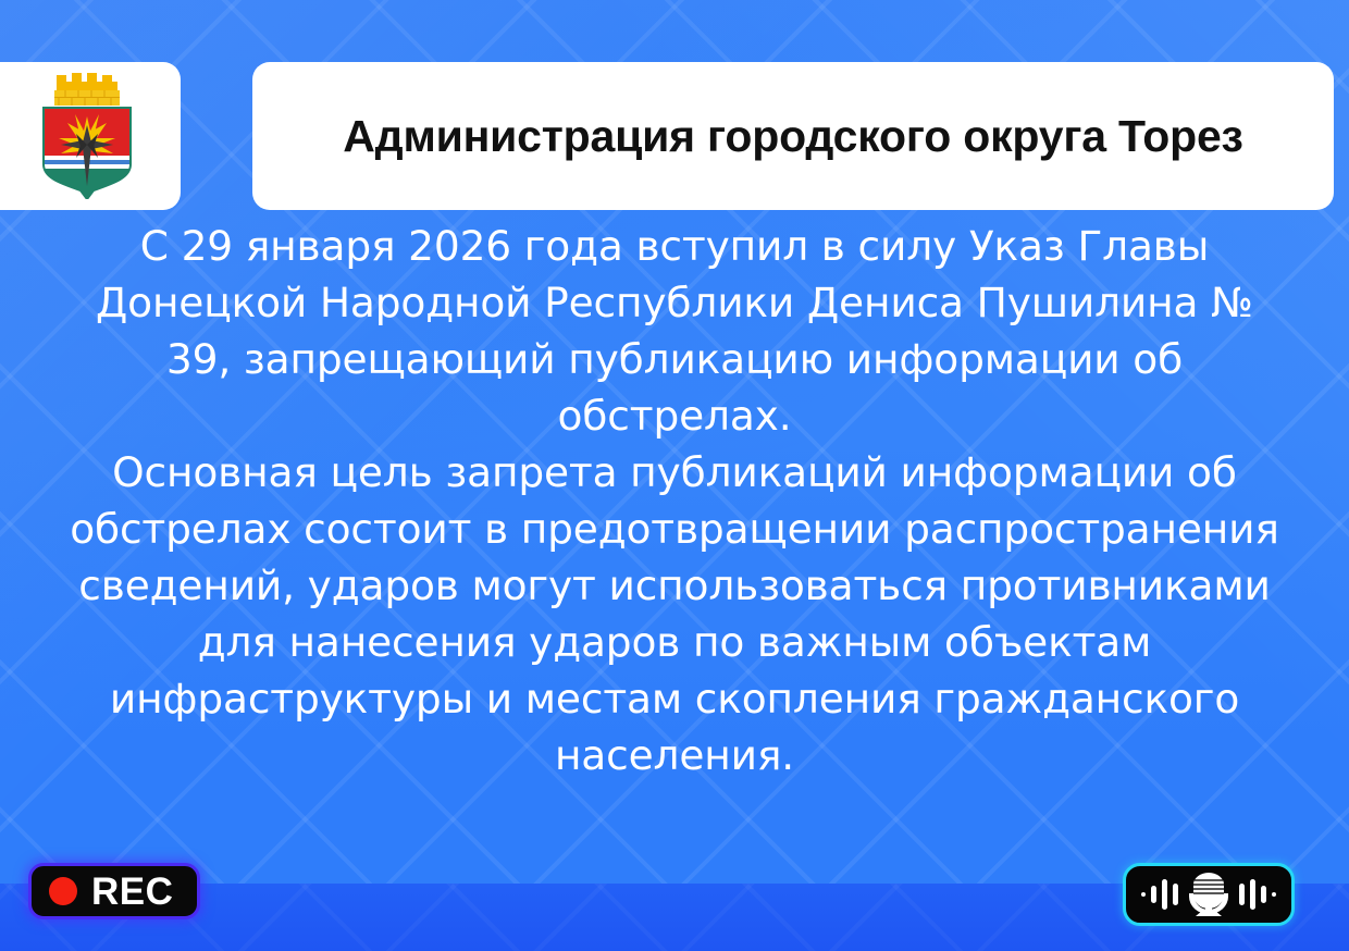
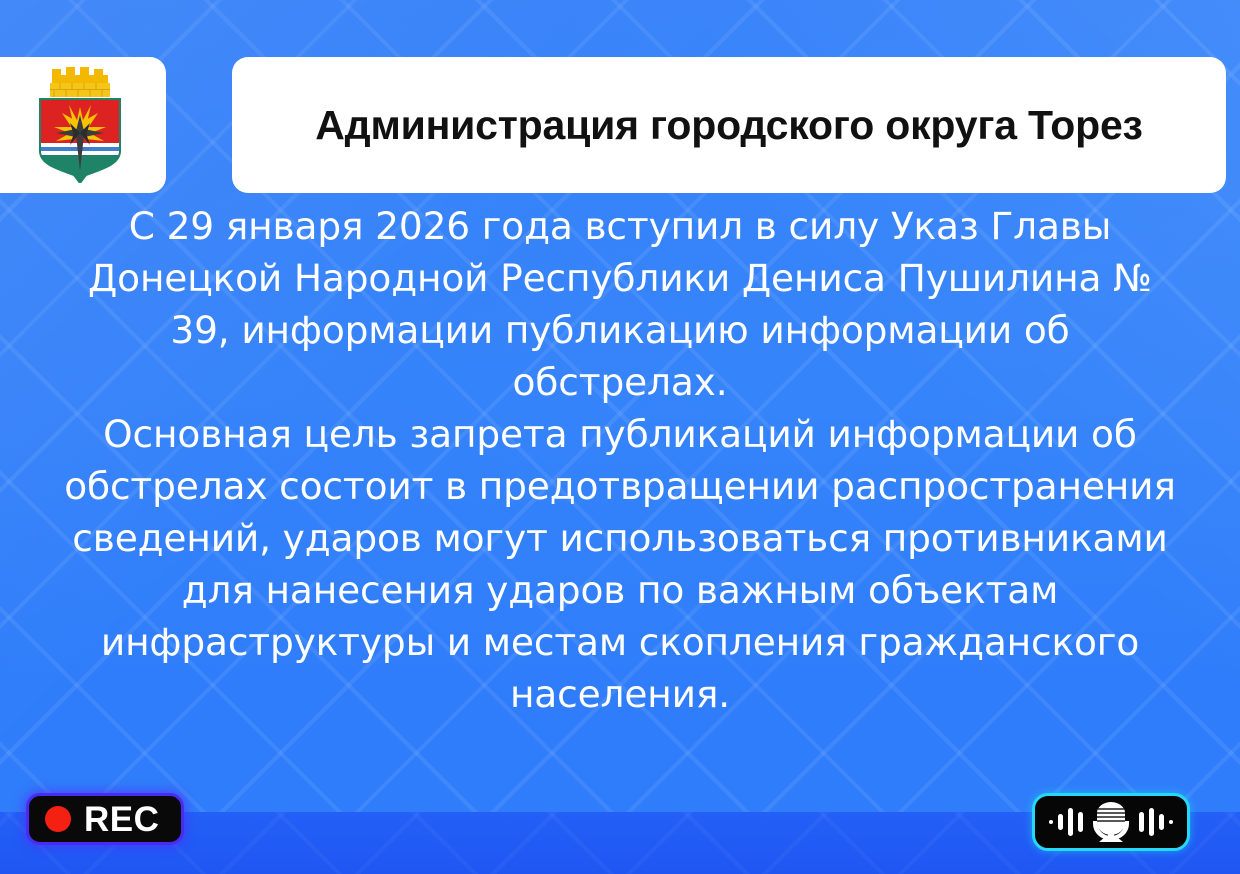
  Администрация городского округа Торез
- С 29 января 2026 года вступил в силу Указ Главы Донецкой Народной Республики Дениса Пушилина № 39, запрещающий публикацию информации об обстрелах.
+ С 29 января 2026 года вступил в силу Указ Главы Донецкой Народной Республики Дениса Пушилина № 39, информации публикацию информации об обстрелах.
  Основная цель запрета публикаций информации об обстрелах состоит в предотвращении распространения сведений, ударов могут использоваться противниками для нанесения ударов по важным объектам инфраструктуры и местам скопления гражданского населения.
  REC
